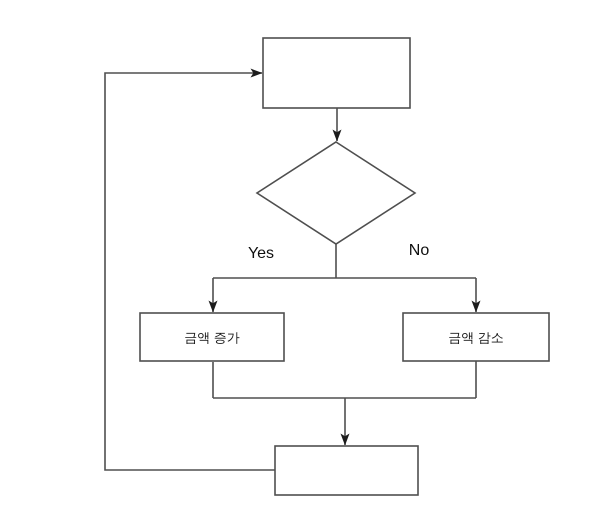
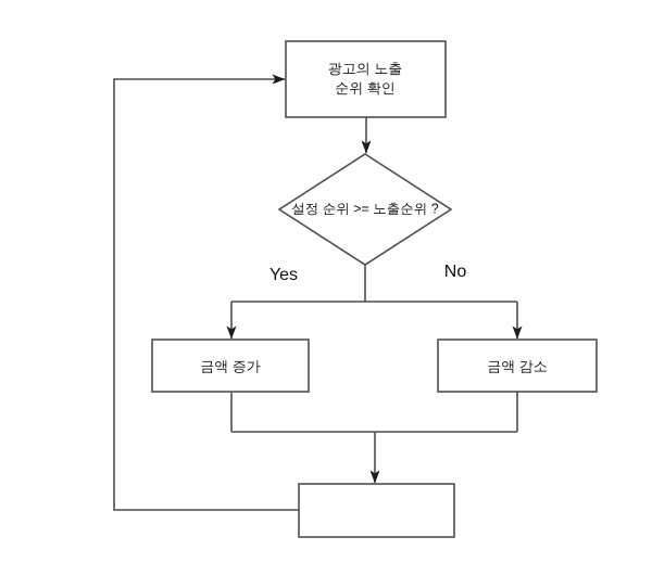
+ 광고의 노출
+ 순위 확인
+ 설정 순위 >= 노출순위 ?
  금액 증가
  금액 감소
  Yes
  No
